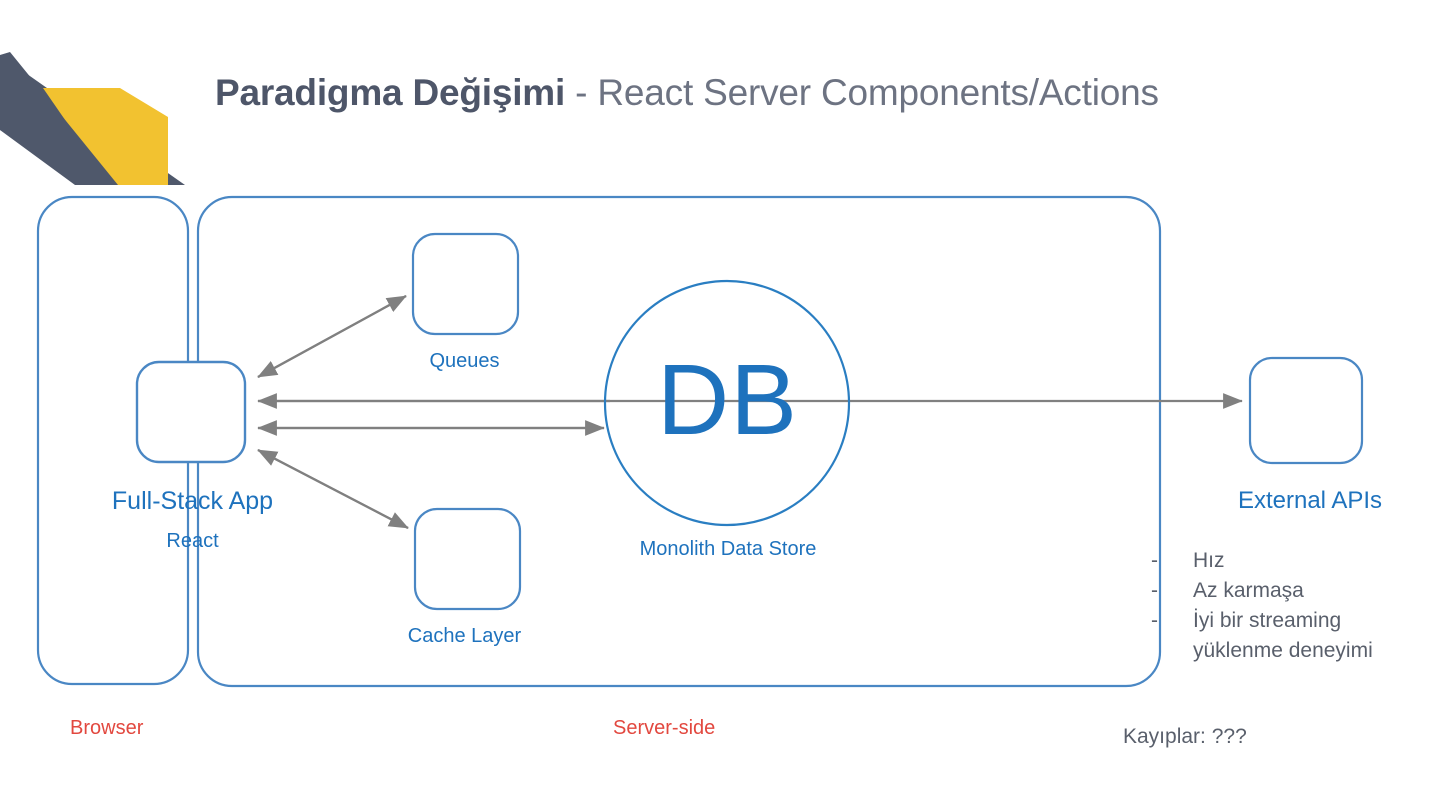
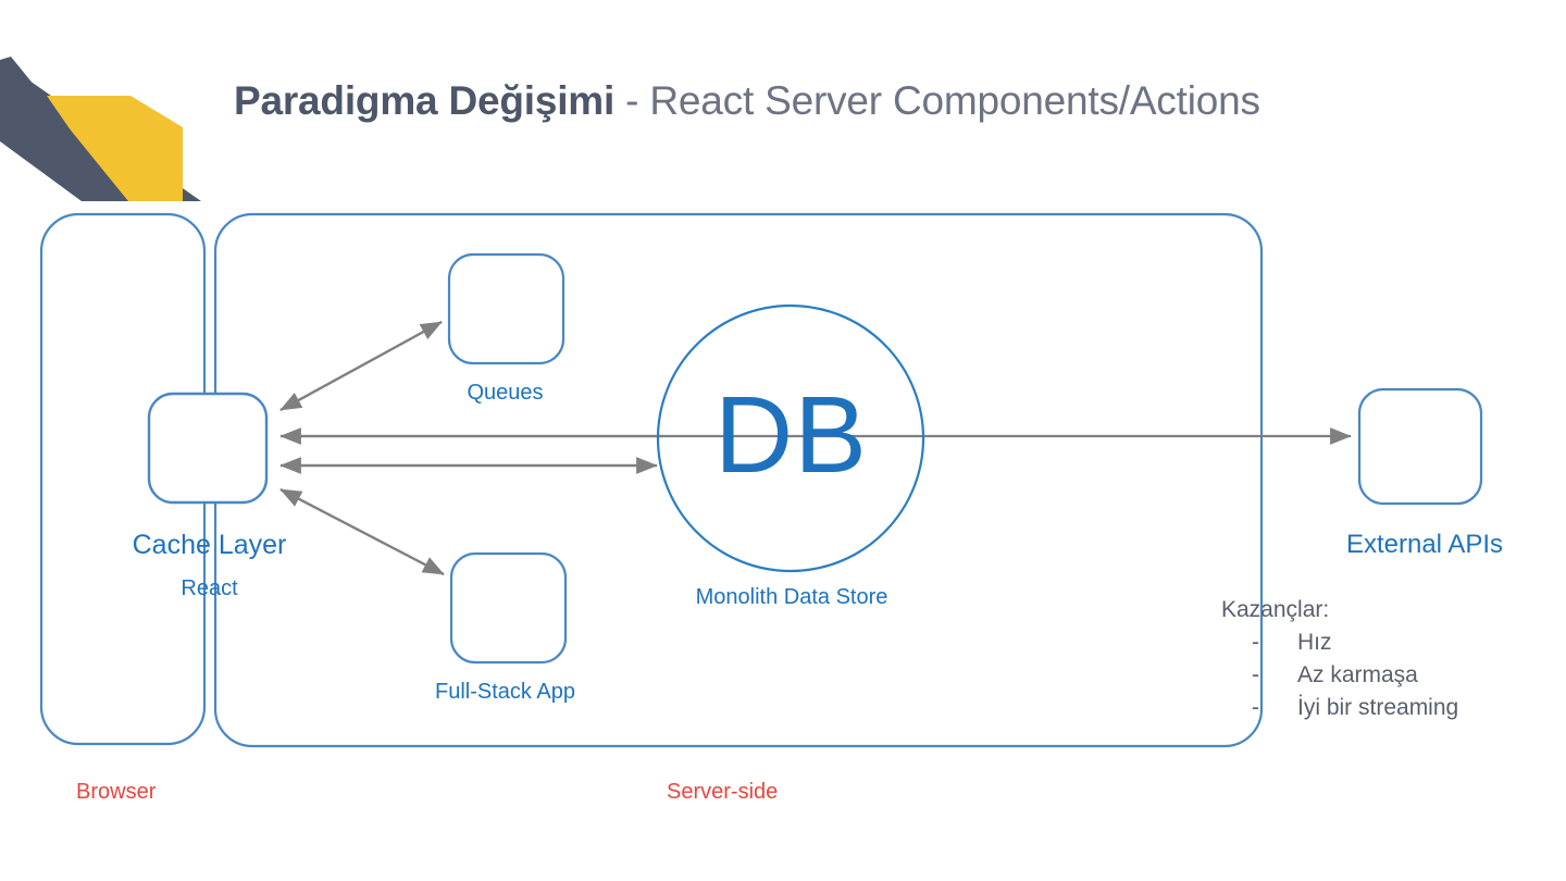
  Paradigma Değişimi - React Server Components/Actions
  DB
- Full-Stack App
+ Cache Layer
  React
  Queues
- Cache Layer
+ Full-Stack App
  Monolith Data Store
  External APIs
  Browser
  Server-side
+ Kazançlar:
  -
  Hız
  -
  Az karmaşa
  -
  İyi bir streaming
- yüklenme deneyimi
- Kayıplar: ???
